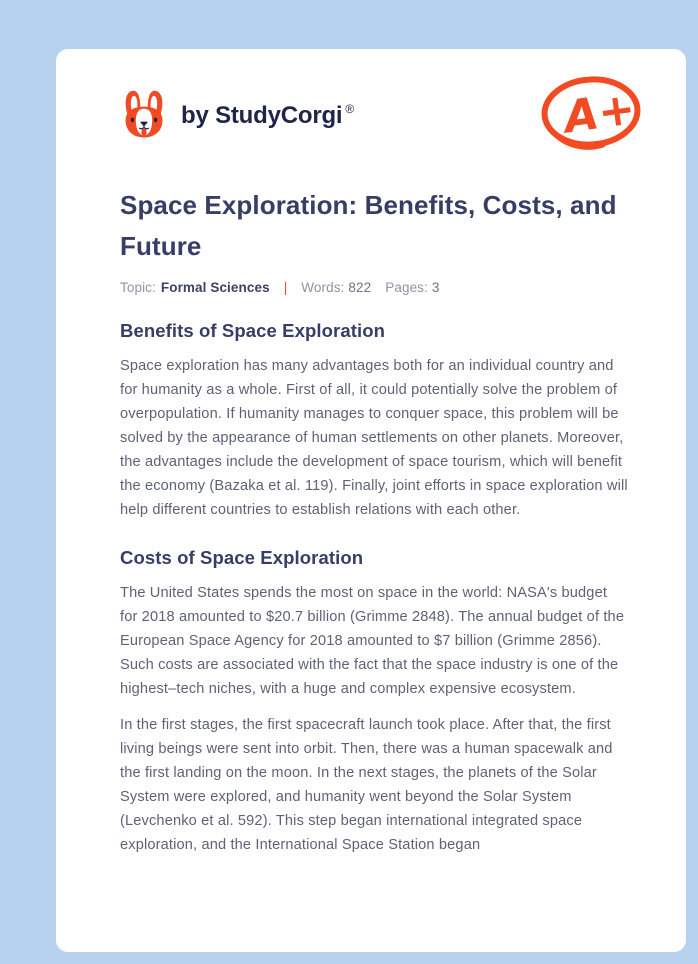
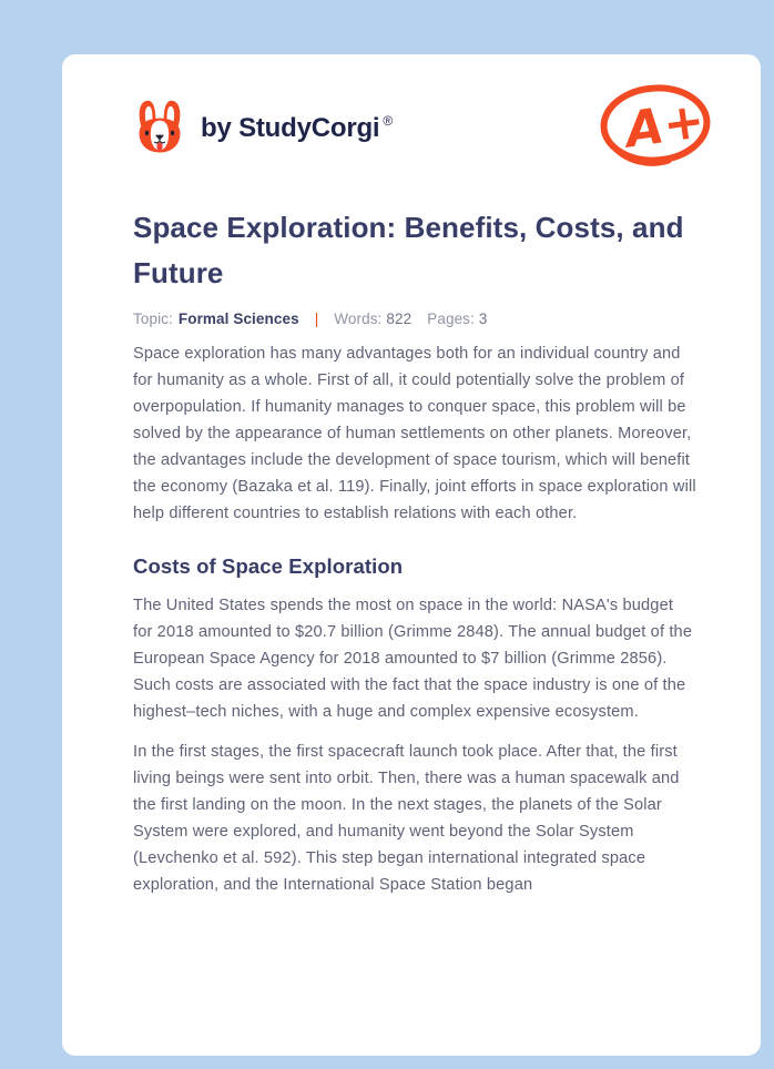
  by StudyCorgi ®
  Space Exploration: Benefits, Costs, and Future
  Topic:
  Formal Sciences
  |
  Words: 822
  Pages: 3
- Benefits of Space Exploration
  Space exploration has many advantages both for an individual country and for humanity as a whole. First of all, it could potentially solve the problem of overpopulation. If humanity manages to conquer space, this problem will be solved by the appearance of human settlements on other planets. Moreover, the advantages include the development of space tourism, which will benefit the economy (Bazaka et al. 119). Finally, joint efforts in space exploration will help different countries to establish relations with each other.
  Costs of Space Exploration
  The United States spends the most on space in the world: NASA's budget for 2018 amounted to $20.7 billion (Grimme 2848). The annual budget of the European Space Agency for 2018 amounted to $7 billion (Grimme 2856). Such costs are associated with the fact that the space industry is one of the highest–tech niches, with a huge and complex expensive ecosystem.
  In the first stages, the first spacecraft launch took place. After that, the first living beings were sent into orbit. Then, there was a human spacewalk and the first landing on the moon. In the next stages, the planets of the Solar System were explored, and humanity went beyond the Solar System (Levchenko et al. 592). This step began international integrated space exploration, and the International Space Station began
